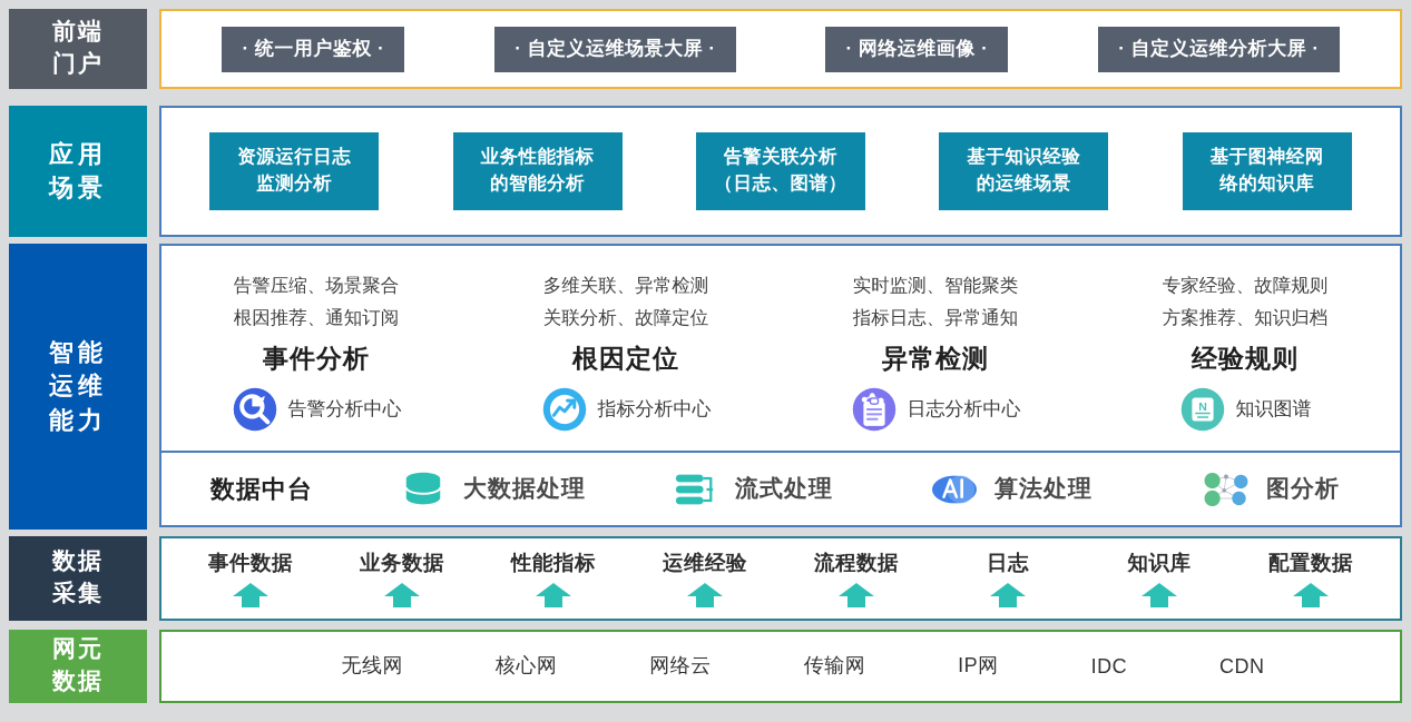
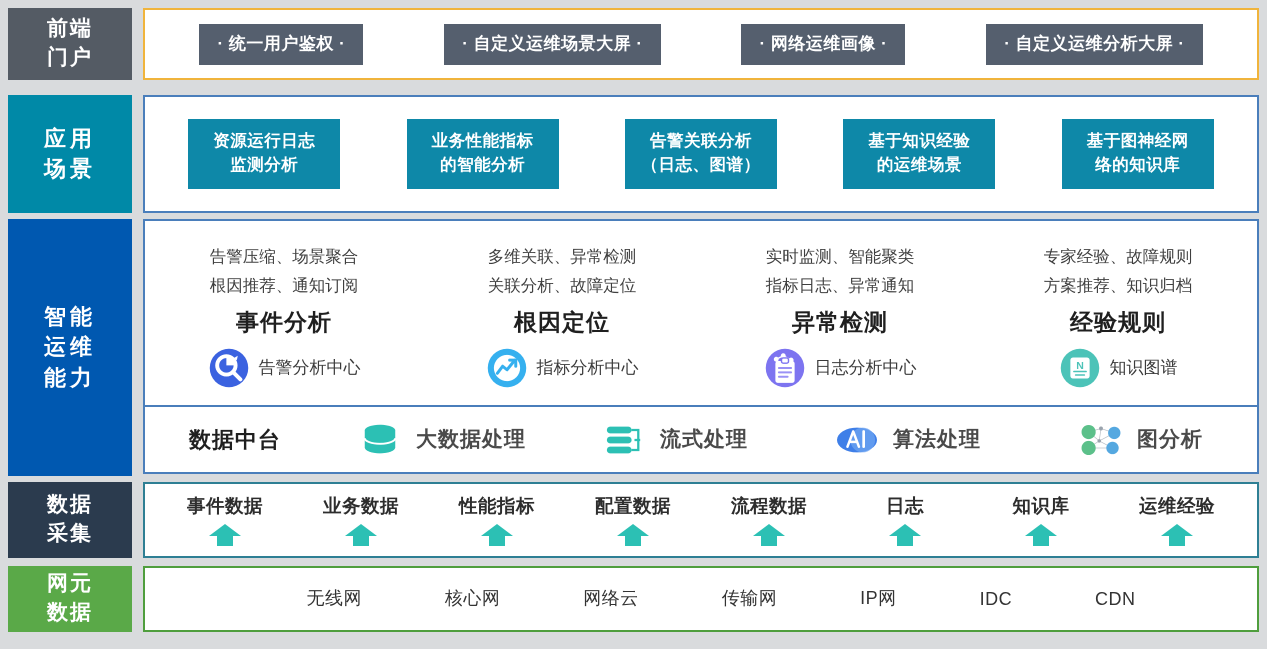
  前端
  门户
  · 统一用户鉴权 ·
  · 自定义运维场景大屏 ·
  · 网络运维画像 ·
  · 自定义运维分析大屏 ·
  应用
  场景
  资源运行日志
  监测分析
  业务性能指标
  的智能分析
  告警关联分析
  （日志、图谱）
  基于知识经验
  的运维场景
  基于图神经网
  络的知识库
  智能
  运维
  能力
  告警压缩、场景聚合
  根因推荐、通知订阅
  事件分析
  告警分析中心
  多维关联、异常检测
  关联分析、故障定位
  根因定位
  指标分析中心
  实时监测、智能聚类
  指标日志、异常通知
  异常检测
  日志分析中心
  专家经验、故障规则
  方案推荐、知识归档
  经验规则
  N
  知识图谱
  数据中台
  大数据处理
  流式处理
  算法处理
  图分析
  数据
  采集
  事件数据
  业务数据
  性能指标
- 运维经验
+ 配置数据
  流程数据
  日志
  知识库
- 配置数据
+ 运维经验
  网元
  数据
  无线网
  核心网
  网络云
  传输网
  IP网
  IDC
  CDN
